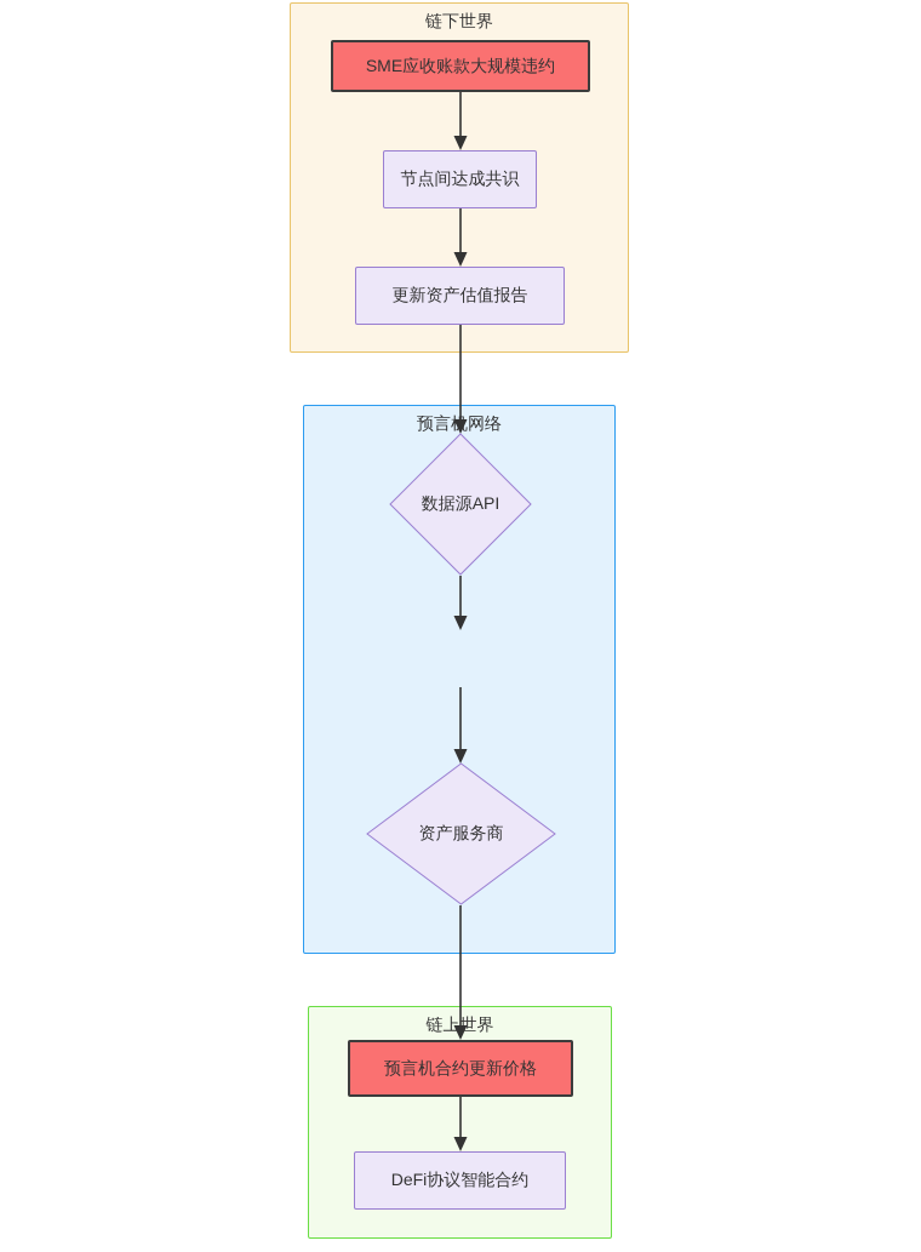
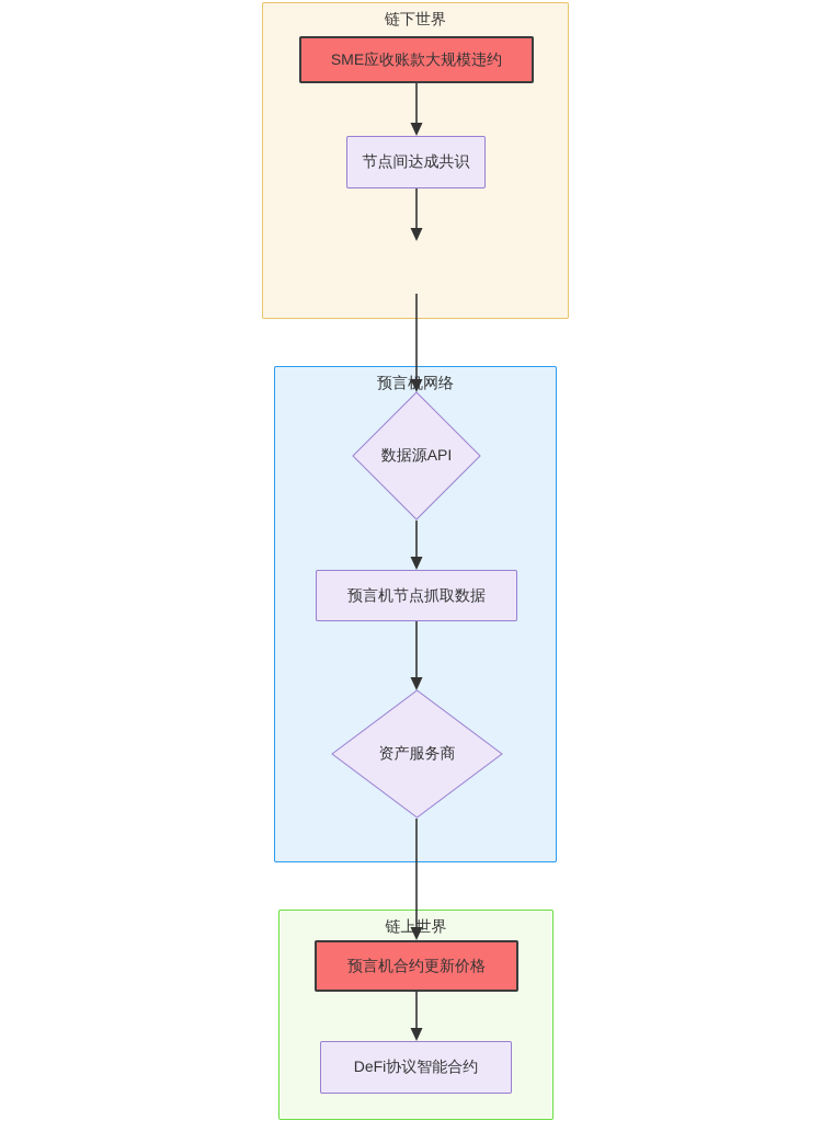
  链下世界
  预言网络
  链上世界
  SME应收账款大规模违约
  节点间达成共识
- 更新资产估值报告
  数据源API
+ 预言机节点抓取数据
  资产服务商
  预言机合约更新价格
  DeFi协议智能合约
